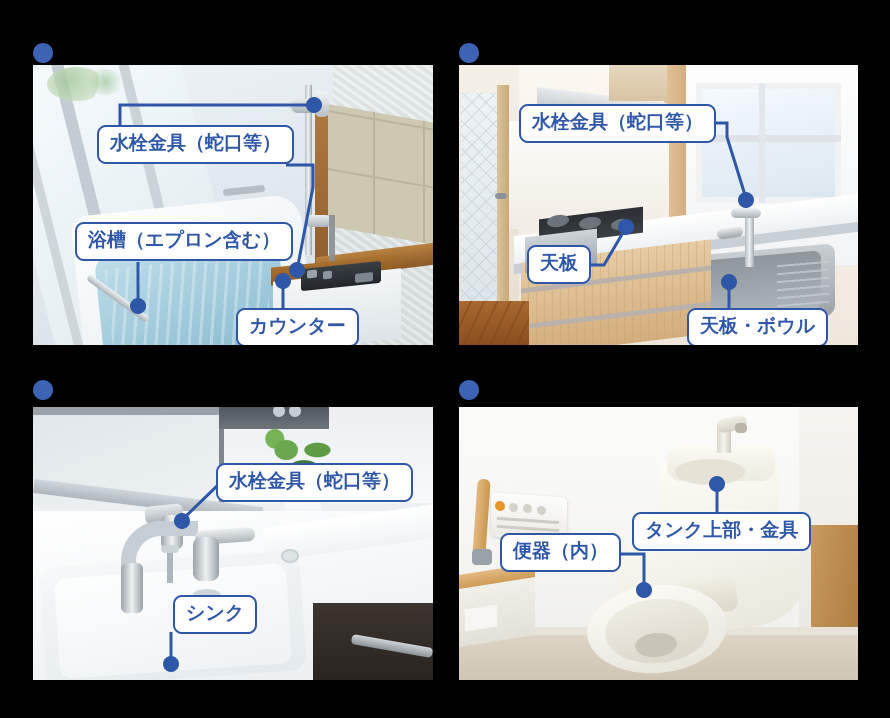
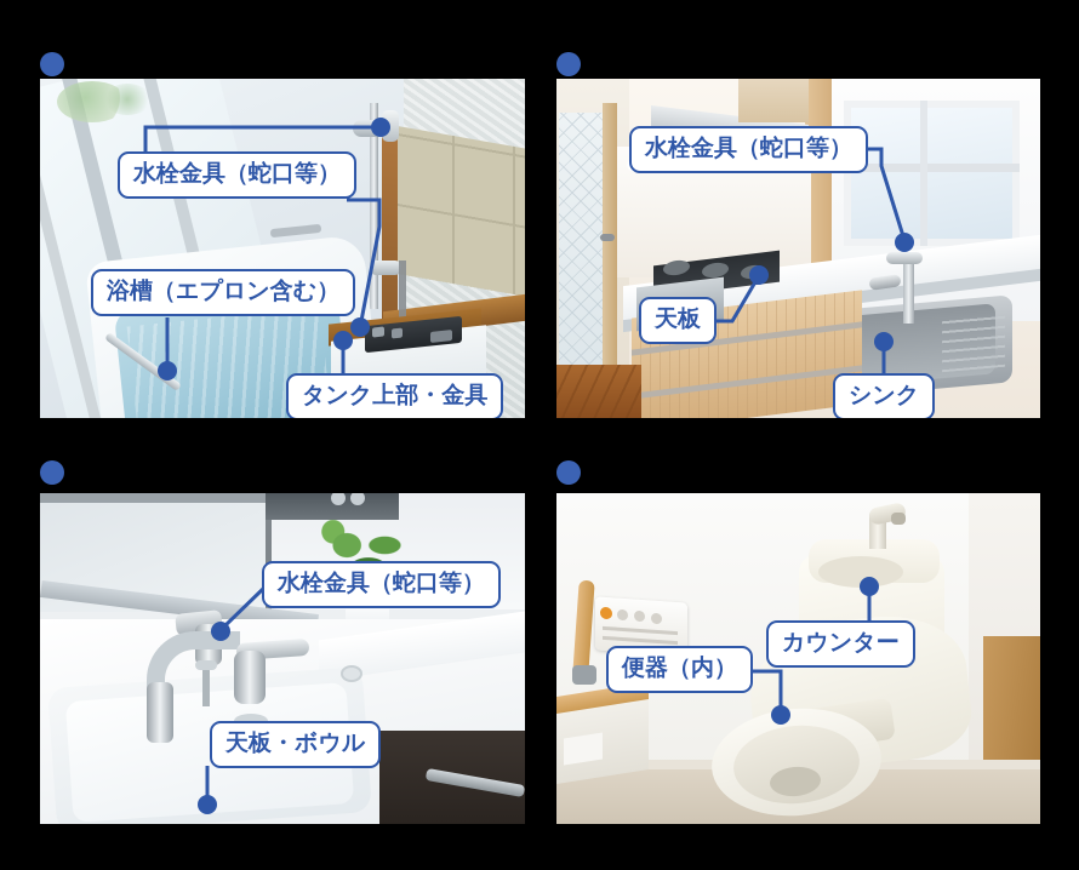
  水栓金具（蛇口等）
  浴槽（エプロン含む）
- カウンター
+ タンク上部・金具
  水栓金具（蛇口等）
  天板
- 天板・ボウル
+ シンク
  水栓金具（蛇口等）
- シンク
+ 天板・ボウル
- タンク上部・金具
+ カウンター
  便器（内）
